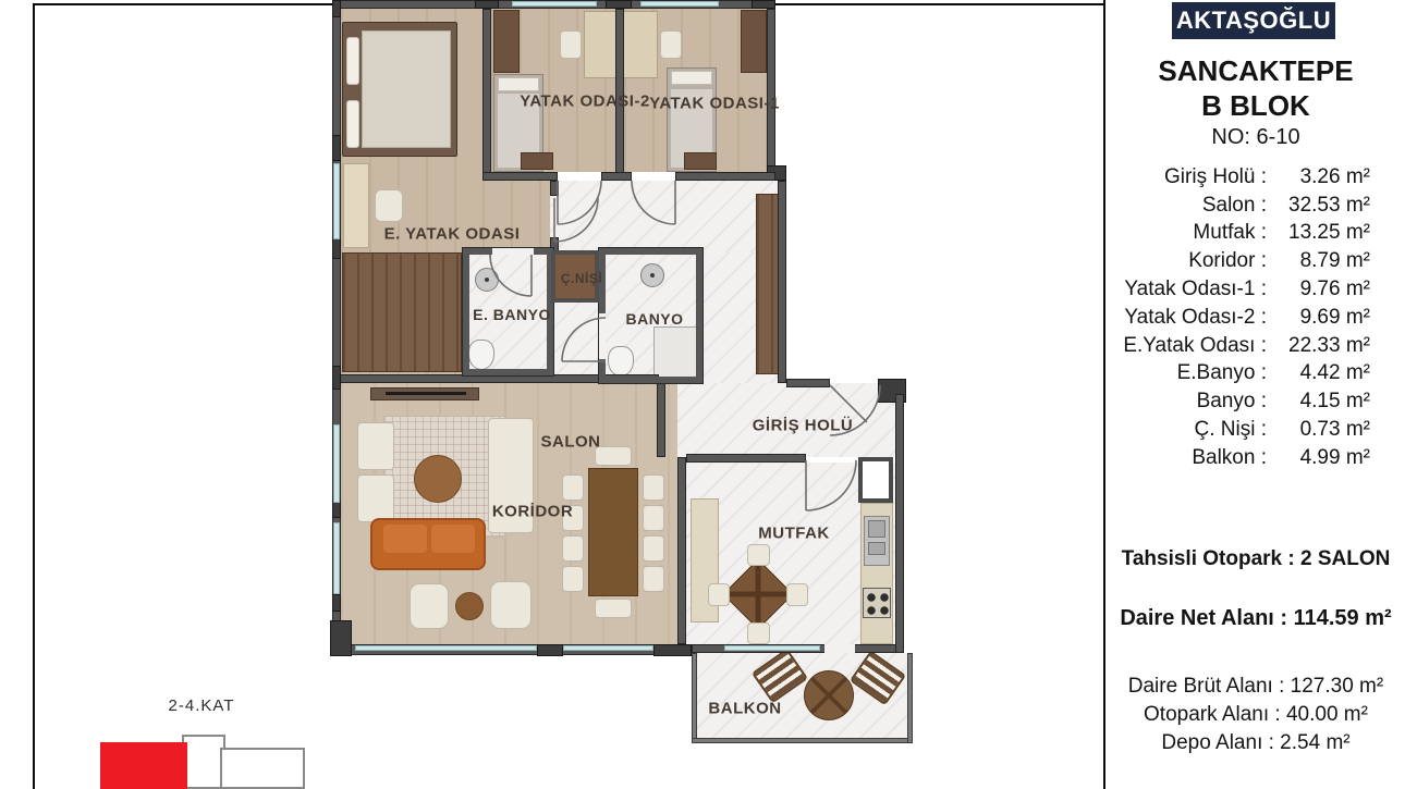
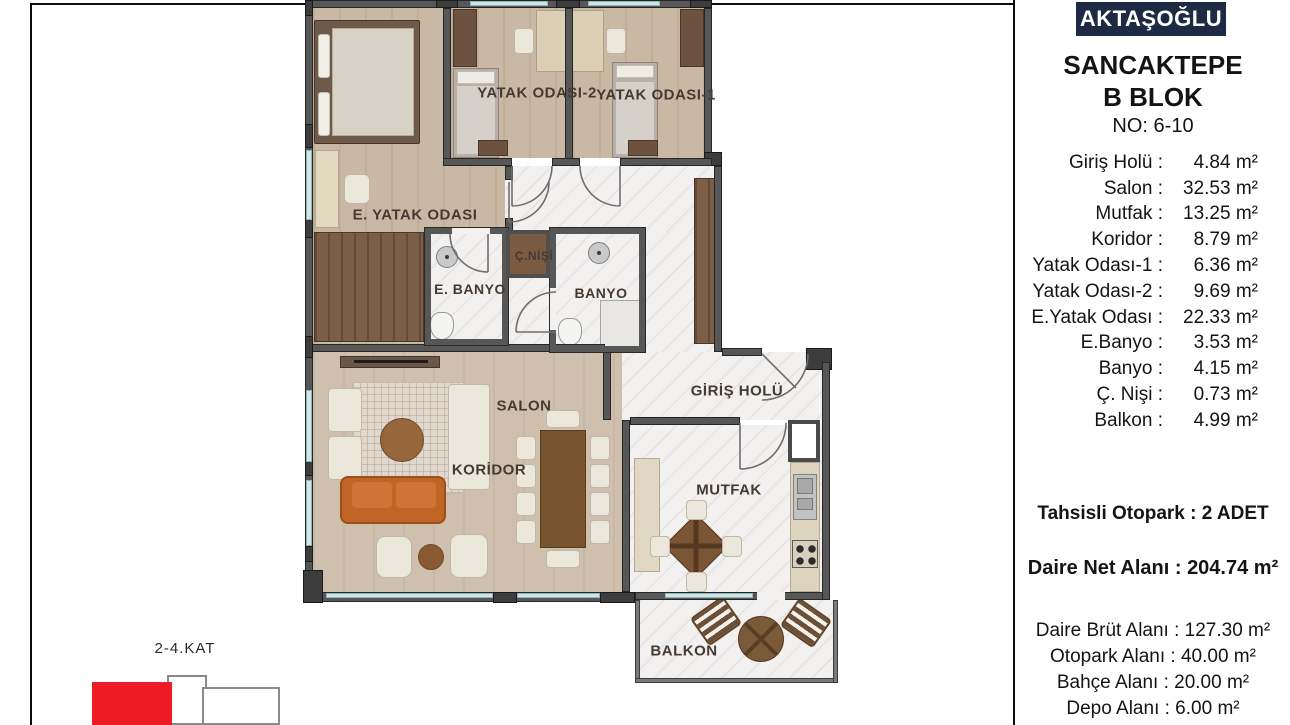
  YATAK ODASI-2
  YATAK ODASI-1
  E. YATAK ODASI
  Ç.NİŞİ
  E. BANYO
  BANYO
  GİRİŞ HOLÜ
  SALON
  KORİDOR
  MUTFAK
  BALKON
  2-4.KAT
  AKTAŞOĞLU
  SANCAKTEPE
  B BLOK
  NO: 6-10
  Giriş Holü :
- 3.26 m²
+ 4.84 m²
  Salon :
  32.53 m²
  Mutfak :
  13.25 m²
  Koridor :
  8.79 m²
  Yatak Odası-1 :
- 9.76 m²
+ 6.36 m²
  Yatak Odası-2 :
  9.69 m²
  E.Yatak Odası :
  22.33 m²
  E.Banyo :
- 4.42 m²
+ 3.53 m²
  Banyo :
  4.15 m²
  Ç. Nişi :
  0.73 m²
  Balkon :
  4.99 m²
- Tahsisli Otopark : 2 SALON
+ Tahsisli Otopark : 2 ADET
- Daire Net Alanı : 114.59 m²
+ Daire Net Alanı : 204.74 m²
  Daire Brüt Alanı : 127.30 m²
  Otopark Alanı : 40.00 m²
+ Bahçe Alanı : 20.00 m²
- Depo Alanı : 2.54 m²
+ Depo Alanı : 6.00 m²
